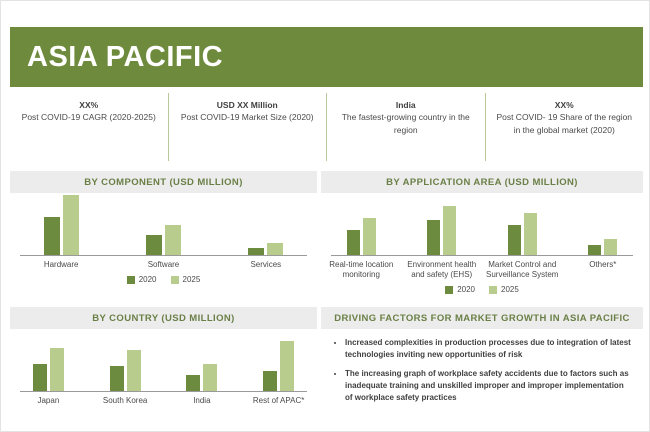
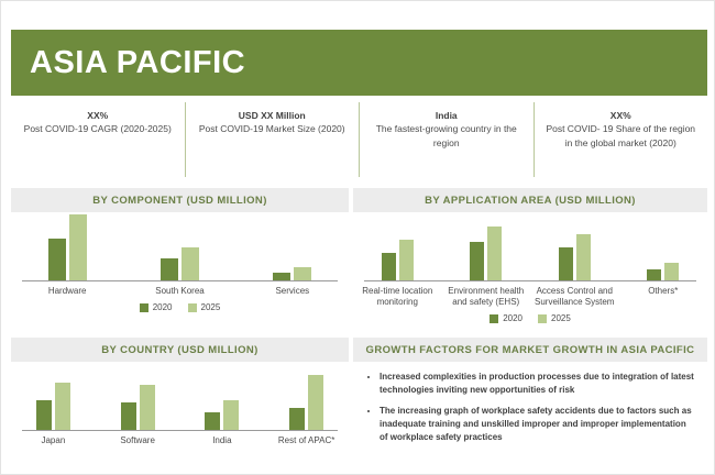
  ASIA PACIFIC
  XX%
  Post COVID-19 CAGR (2020-2025)
  USD XX Million
  Post COVID-19 Market Size (2020)
  India
  The fastest-growing country in the region
  XX%
  Post COVID- 19 Share of the region in the global market (2020)
  BY COMPONENT (USD MILLION)
  Hardware
- Software
+ South Korea
  Services
  2020
  2025
  BY APPLICATION AREA (USD MILLION)
  Real-time location monitoring
  Environment health and safety (EHS)
- Market Control and Surveillance System
+ Access Control and Surveillance System
  Others*
  2020
  2025
  BY COUNTRY (USD MILLION)
  Japan
- South Korea
+ Software
  India
  Rest of APAC*
- DRIVING FACTORS FOR MARKET GROWTH IN ASIA PACIFIC
+ GROWTH FACTORS FOR MARKET GROWTH IN ASIA PACIFIC
  Increased complexities in production processes due to integration of latest technologies inviting new opportunities of risk
  The increasing graph of workplace safety accidents due to factors such as inadequate training and unskilled improper and improper implementation of workplace safety practices
